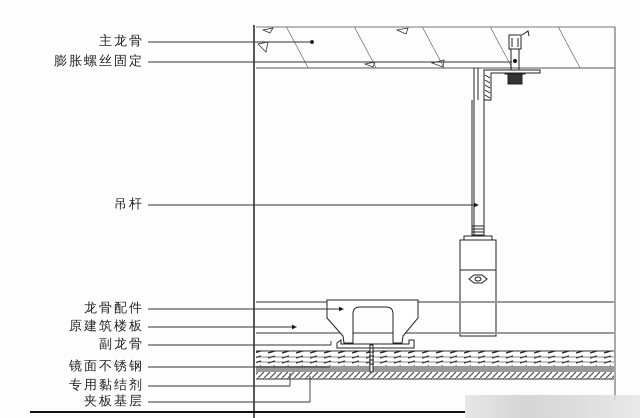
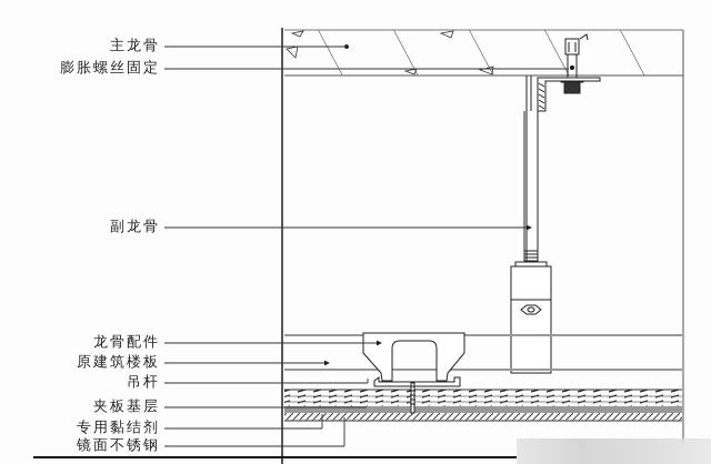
  主龙骨
  膨胀螺丝固定
- 吊杆
+ 副龙骨
  龙骨配件
  原建筑楼板
- 副龙骨
+ 吊杆
- 镜面不锈钢
+ 夹板基层
  专用黏结剂
- 夹板基层
+ 镜面不锈钢
